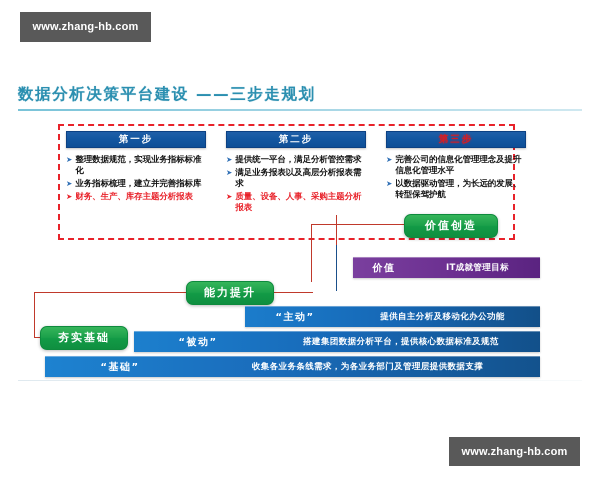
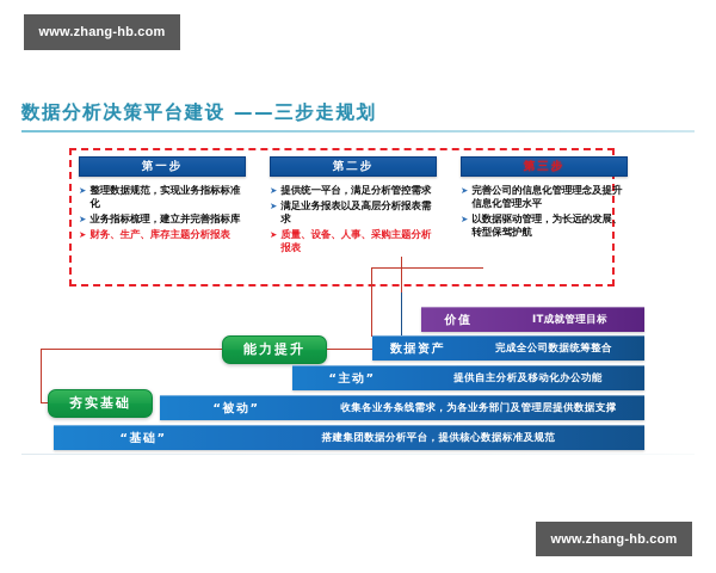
  www.zhang-hb.com
  www.zhang-hb.com
  数据分析决策平台建设 ——三步走规划
  第一步
  ➤
  整理数据规范，实现业务指标标准化
  ➤
  业务指标梳理，建立并完善指标库
  ➤
  财务、生产、库存主题分析报表
  第二步
  ➤
  提供统一平台，满足分析管控需求
  ➤
  满足业务报表以及高层分析报表需求
  ➤
  质量、设备、人事、采购主题分析报表
  第三步
  ➤
  完善公司的信息化管理理念及提升信息化管理水平
  ➤
  以数据驱动管理，为长远的发展、转型保驾护航
- 价值创造
  能力提升
  夯实基础
  价值
  IT成就管理目标
+ 数据资产
+ 完成全公司数据统筹整合
  “主动”
  提供自主分析及移动化办公功能
  “被动”
- 搭建集团数据分析平台，提供核心数据标准及规范
+ 收集各业务条线需求，为各业务部门及管理层提供数据支撑
  “基础”
- 收集各业务条线需求，为各业务部门及管理层提供数据支撑
+ 搭建集团数据分析平台，提供核心数据标准及规范
